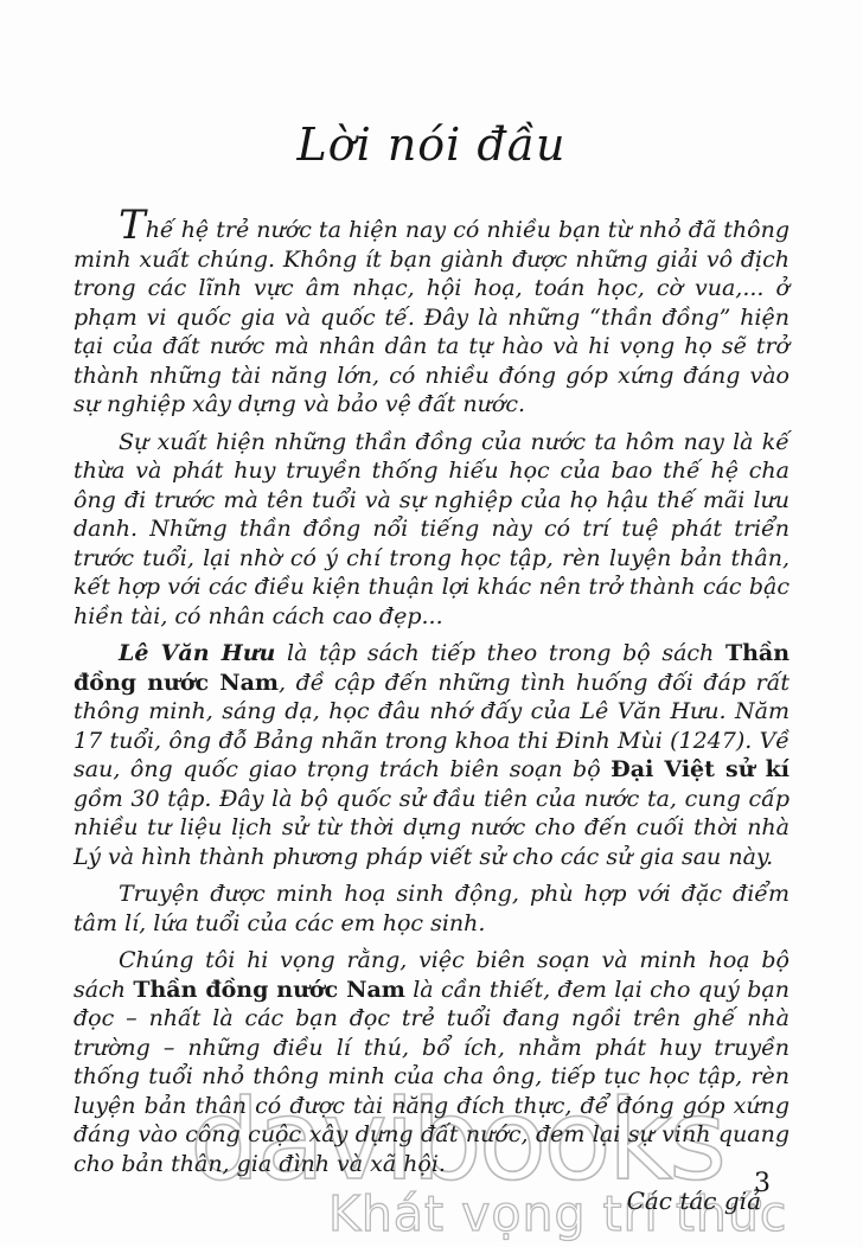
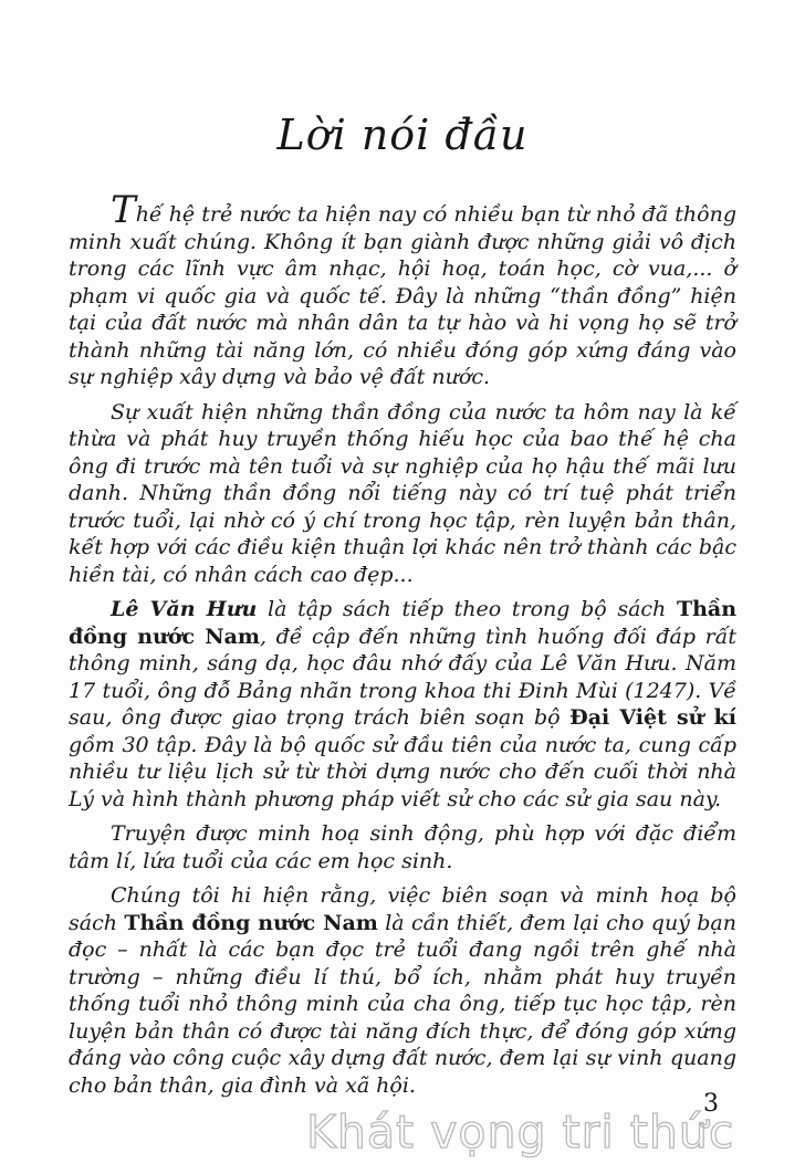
  Lời nói đầu
  Thế hệ trẻ nước ta hiện nay có nhiều bạn từ nhỏ đã thông minh xuất chúng. Không ít bạn giành được những giải vô địch trong các lĩnh vực âm nhạc, hội hoạ, toán học, cờ vua,... ở phạm vi quốc gia và quốc tế. Đây là những “thần đồng” hiện tại của đất nước mà nhân dân ta tự hào và hi vọng họ sẽ trở thành những tài năng lớn, có nhiều đóng góp xứng đáng vào sự nghiệp xây dựng và bảo vệ đất nước.
  Sự xuất hiện những thần đồng của nước ta hôm nay là kế thừa và phát huy truyền thống hiếu học của bao thế hệ cha ông đi trước mà tên tuổi và sự nghiệp của họ hậu thế mãi lưu danh. Những thần đồng nổi tiếng này có trí tuệ phát triển trước tuổi, lại nhờ có ý chí trong học tập, rèn luyện bản thân, kết hợp với các điều kiện thuận lợi khác nên trở thành các bậc hiền tài, có nhân cách cao đẹp...
- Lê Văn Hưu là tập sách tiếp theo trong bộ sách Thần đồng nước Nam, đề cập đến những tình huống đối đáp rất thông minh, sáng dạ, học đâu nhớ đấy của Lê Văn Hưu. Năm 17 tuổi, ông đỗ Bảng nhãn trong khoa thi Đinh Mùi (1247). Về sau, ông quốc giao trọng trách biên soạn bộ Đại Việt sử kí gồm 30 tập. Đây là bộ quốc sử đầu tiên của nước ta, cung cấp nhiều tư liệu lịch sử từ thời dựng nước cho đến cuối thời nhà Lý và hình thành phương pháp viết sử cho các sử gia sau này.
+ Lê Văn Hưu là tập sách tiếp theo trong bộ sách Thần đồng nước Nam, đề cập đến những tình huống đối đáp rất thông minh, sáng dạ, học đâu nhớ đấy của Lê Văn Hưu. Năm 17 tuổi, ông đỗ Bảng nhãn trong khoa thi Đinh Mùi (1247). Về sau, ông được giao trọng trách biên soạn bộ Đại Việt sử kí gồm 30 tập. Đây là bộ quốc sử đầu tiên của nước ta, cung cấp nhiều tư liệu lịch sử từ thời dựng nước cho đến cuối thời nhà Lý và hình thành phương pháp viết sử cho các sử gia sau này.
  Truyện được minh hoạ sinh động, phù hợp với đặc điểm tâm lí, lứa tuổi của các em học sinh.
- Chúng tôi hi vọng rằng, việc biên soạn và minh hoạ bộ sách Thần đồng nước Nam là cần thiết, đem lại cho quý bạn đọc – nhất là các bạn đọc trẻ tuổi đang ngồi trên ghế nhà trường – những điều lí thú, bổ ích, nhằm phát huy truyền thống tuổi nhỏ thông minh của cha ông, tiếp tục học tập, rèn luyện bản thân có được tài năng đích thực, để đóng góp xứng đáng vào công cuộc xây dựng đất nước, đem lại sự vinh quang cho bản thân, gia đình và xã hội.
+ Chúng tôi hi hiện rằng, việc biên soạn và minh hoạ bộ sách Thần đồng nước Nam là cần thiết, đem lại cho quý bạn đọc – nhất là các bạn đọc trẻ tuổi đang ngồi trên ghế nhà trường – những điều lí thú, bổ ích, nhằm phát huy truyền thống tuổi nhỏ thông minh của cha ông, tiếp tục học tập, rèn luyện bản thân có được tài năng đích thực, để đóng góp xứng đáng vào công cuộc xây dựng đất nước, đem lại sự vinh quang cho bản thân, gia đình và xã hội.
- Các tác giả
- davibooks
  Khát vọng tri thức
  3
